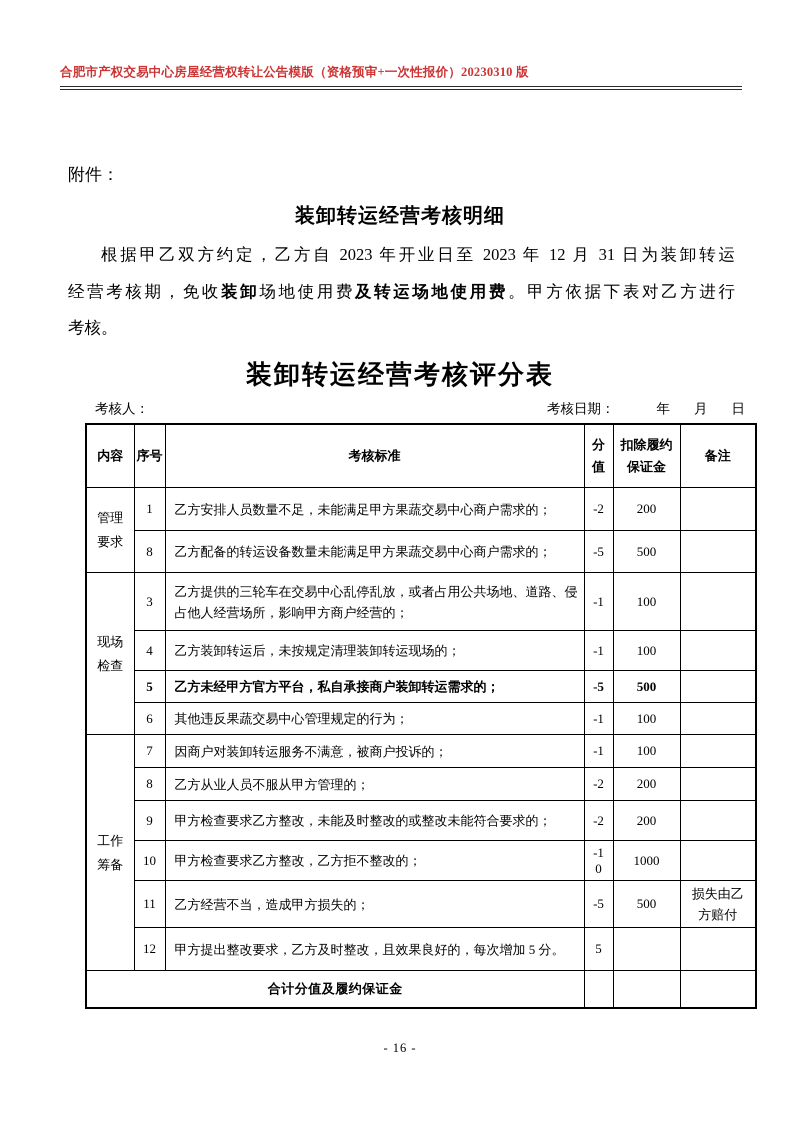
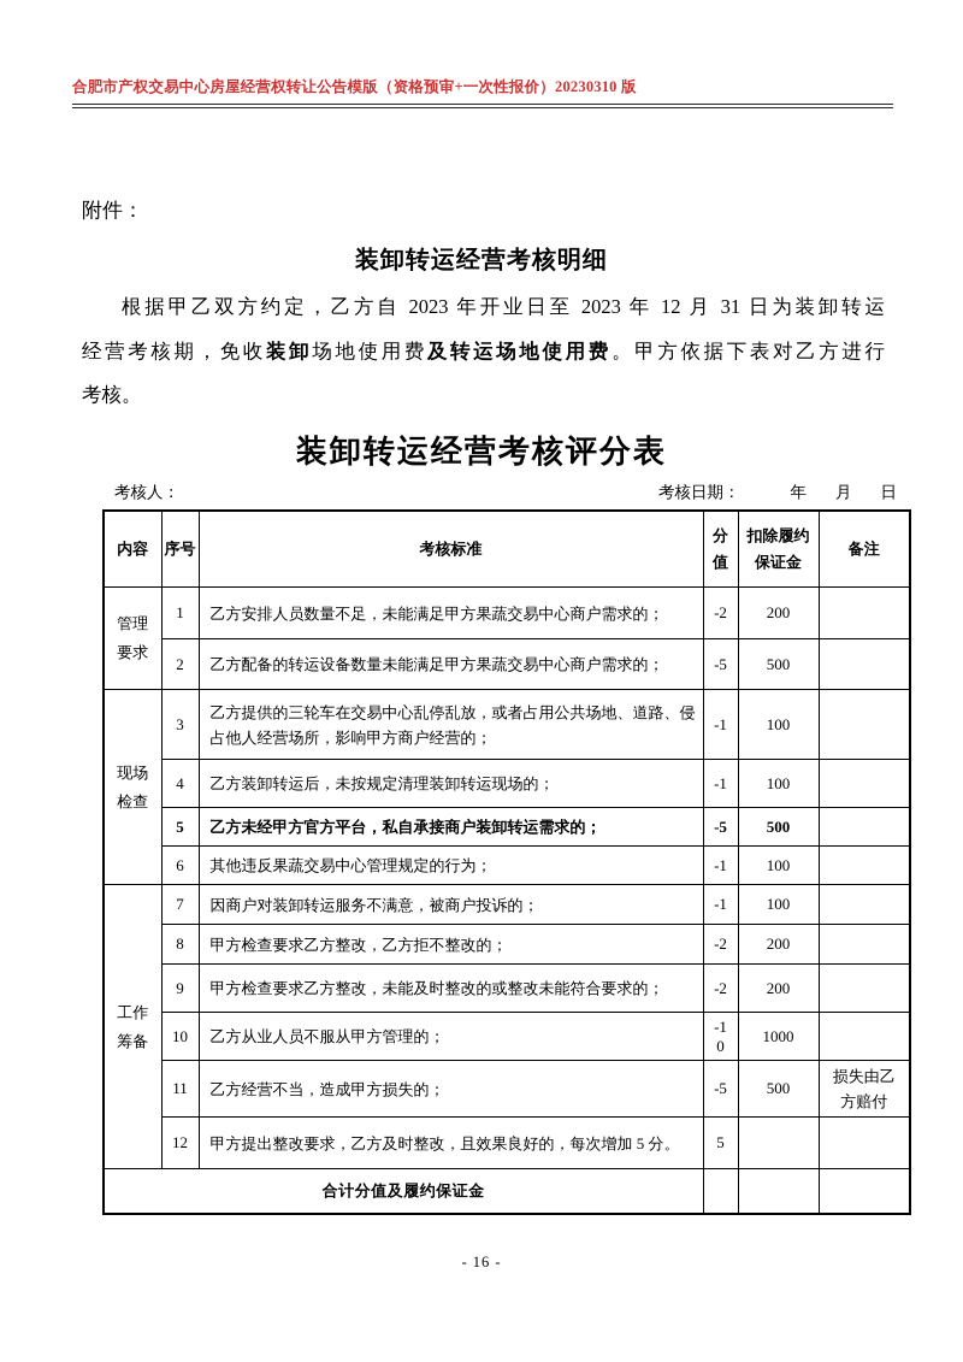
  合肥市产权交易中心房屋经营权转让公告模版（资格预审+一次性报价）20230310 版
  附件：
  装卸转运经营考核明细
  根据甲乙双方约定，乙方自 2023 年开业日至 2023 年 12 月 31 日为装卸转运
  经营考核期，免收装卸场地使用费及转运场地使用费。甲方依据下表对乙方进行
  考核。
  装卸转运经营考核评分表
  考核人：
  考核日期： 年 月 日
  内容	序号	考核标准	分值	扣除履约保证金	备注
  管理要求	1	乙方安排人员数量不足，未能满足甲方果蔬交易中心商户需求的；	-2	200
- 8	乙方配备的转运设备数量未能满足甲方果蔬交易中心商户需求的；	-5	500
+ 2	乙方配备的转运设备数量未能满足甲方果蔬交易中心商户需求的；	-5	500
  现场检查	3	乙方提供的三轮车在交易中心乱停乱放，或者占用公共场地、道路、侵占他人经营场所，影响甲方商户经营的；	-1	100
  4	乙方装卸转运后，未按规定清理装卸转运现场的；	-1	100
  5	乙方未经甲方官方平台，私自承接商户装卸转运需求的；	-5	500
  6	其他违反果蔬交易中心管理规定的行为；	-1	100
  工作筹备	7	因商户对装卸转运服务不满意，被商户投诉的；	-1	100
- 8	乙方从业人员不服从甲方管理的；	-2	200
+ 8	甲方检查要求乙方整改，乙方拒不整改的；	-2	200
  9	甲方检查要求乙方整改，未能及时整改的或整改未能符合要求的；	-2	200
- 10	甲方检查要求乙方整改，乙方拒不整改的；	-10	1000
+ 10	乙方从业人员不服从甲方管理的；	-10	1000
  11	乙方经营不当，造成甲方损失的；	-5	500	损失由乙方赔付
  12	甲方提出整改要求，乙方及时整改，且效果良好的，每次增加 5 分。	5
  合计分值及履约保证金
  - 16 -
